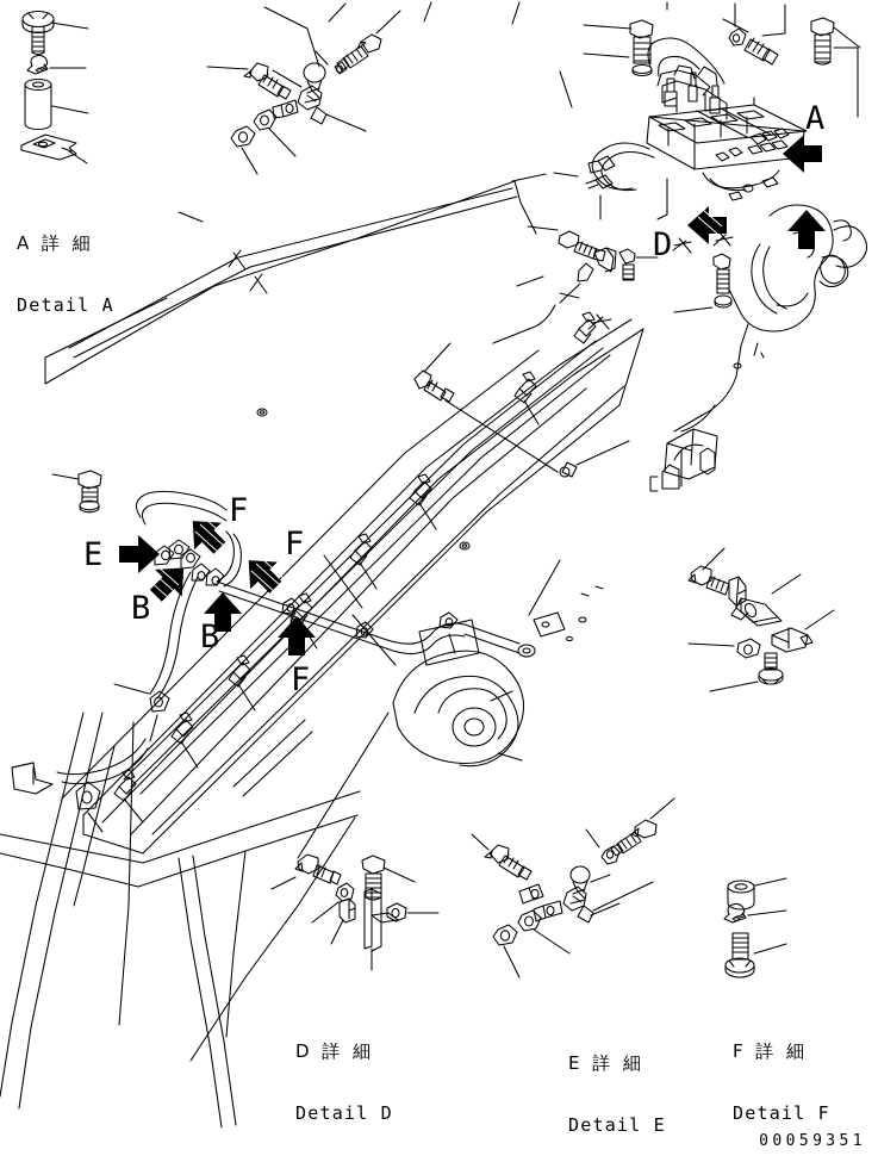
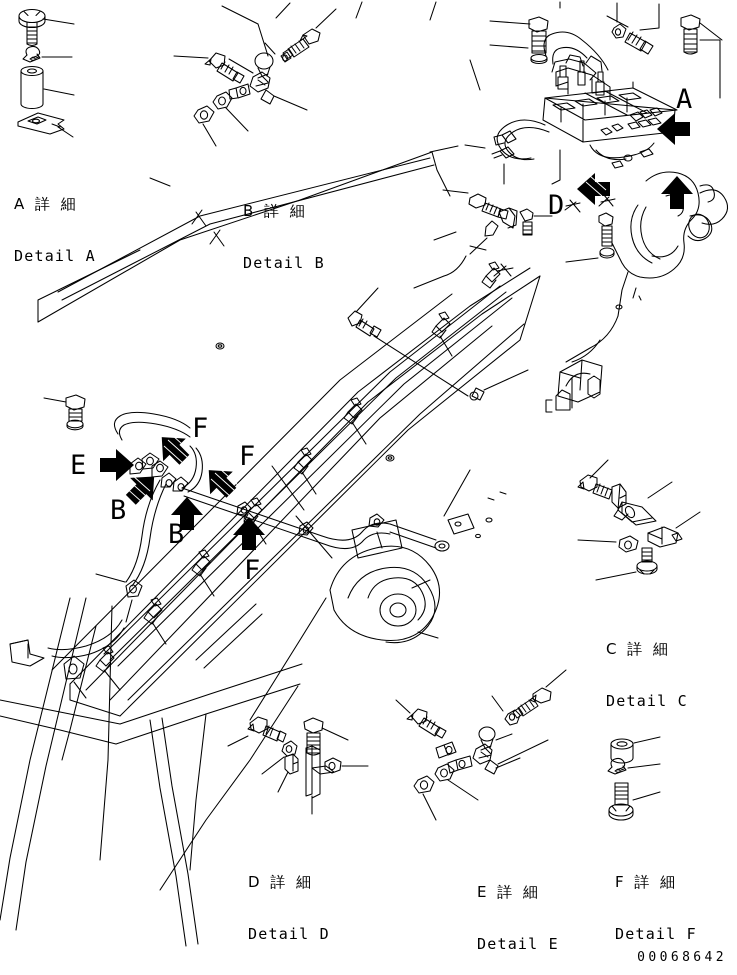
  A 詳 細
  Detail A
+ B 詳 細
+ Detail B
+ C 詳 細
+ Detail C
  D 詳 細
  Detail D
  E 詳 細
  Detail E
  F 詳 細
  Detail F
  A
  D
  E
  F
  F
  B
  B
  F
- 00059351
+ 00068642
